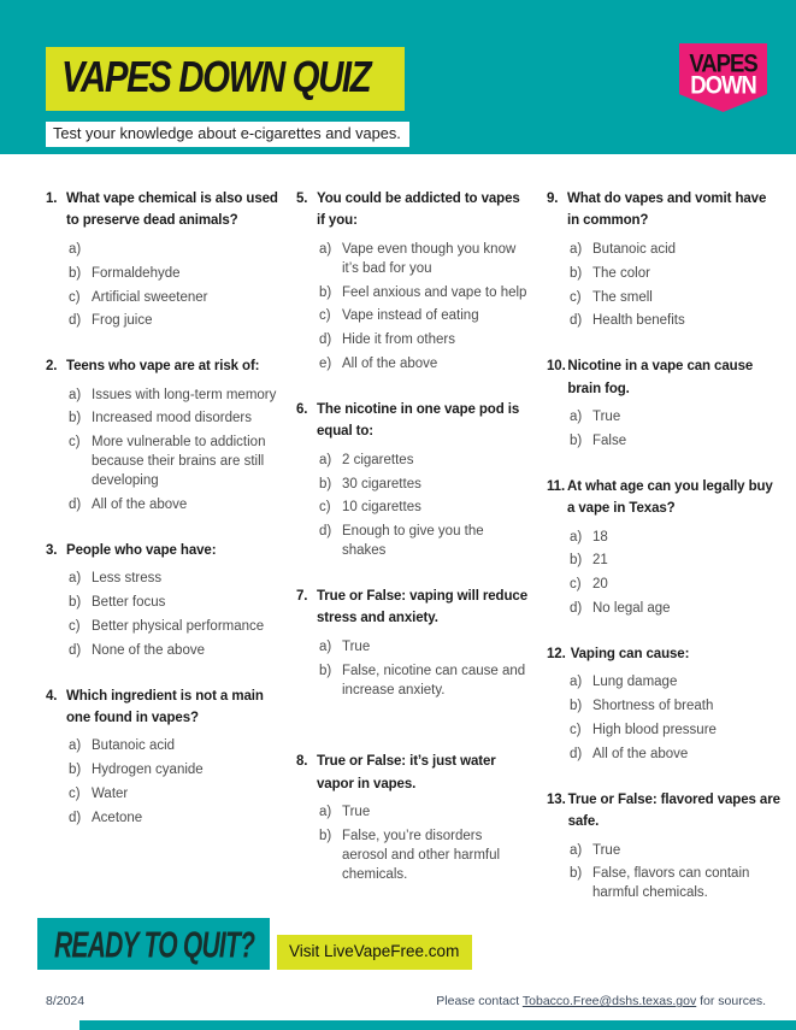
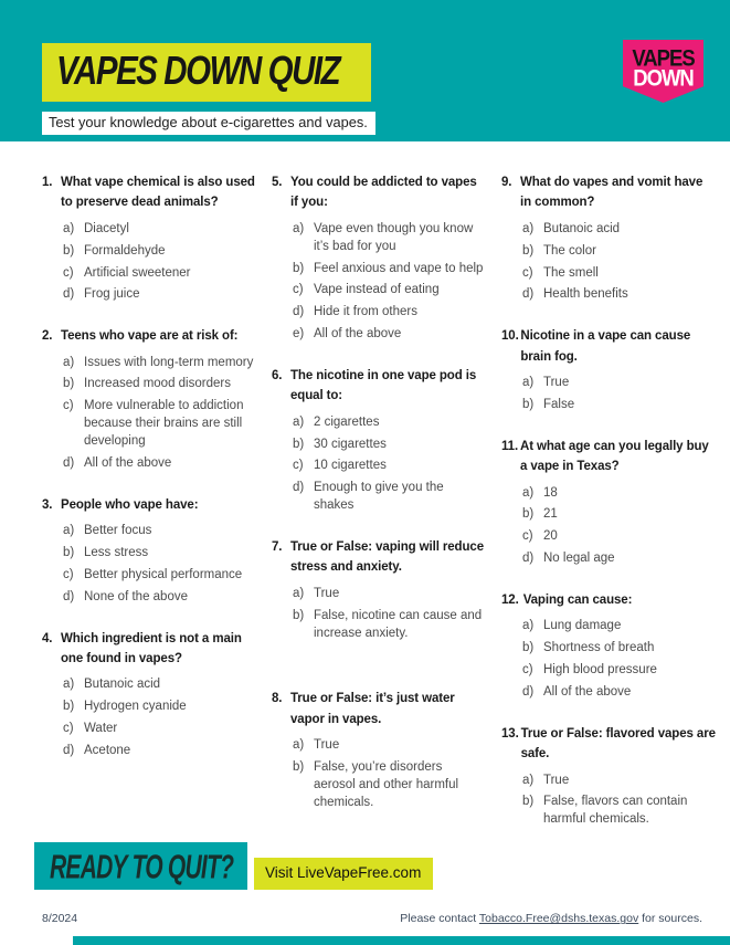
  VAPES DOWN QUIZ
  Test your knowledge about e-cigarettes and vapes.
  VAPES
  DOWN
  1.
  What vape chemical is also used to preserve dead animals?
  a)
+ Diacetyl
  b)
  Formaldehyde
  c)
  Artificial sweetener
  d)
  Frog juice
  2.
  Teens who vape are at risk of:
  a)
  Issues with long-term memory
  b)
  Increased mood disorders
  c)
  More vulnerable to addiction because their brains are still developing
  d)
  All of the above
  3.
  People who vape have:
  a)
- Less stress
+ Better focus
  b)
- Better focus
+ Less stress
  c)
  Better physical performance
  d)
  None of the above
  4.
  Which ingredient is not a main one found in vapes?
  a)
  Butanoic acid
  b)
  Hydrogen cyanide
  c)
  Water
  d)
  Acetone
  5.
  You could be addicted to vapes if you:
  a)
  Vape even though you know it’s bad for you
  b)
  Feel anxious and vape to help
  c)
  Vape instead of eating
  d)
  Hide it from others
  e)
  All of the above
  6.
  The nicotine in one vape pod is equal to:
  a)
  2 cigarettes
  b)
  30 cigarettes
  c)
  10 cigarettes
  d)
  Enough to give you the shakes
  7.
  True or False: vaping will reduce stress and anxiety.
  a)
  True
  b)
  False, nicotine can cause and increase anxiety.
  8.
  True or False: it’s just water vapor in vapes.
  a)
  True
  b)
  False, you’re disorders aerosol and other harmful chemicals.
  9.
  What do vapes and vomit have in common?
  a)
  Butanoic acid
  b)
  The color
  c)
  The smell
  d)
  Health benefits
  10.
  Nicotine in a vape can cause brain fog.
  a)
  True
  b)
  False
  11.
  At what age can you legally buy a vape in Texas?
  a)
  18
  b)
  21
  c)
  20
  d)
  No legal age
  12.
  Vaping can cause:
  a)
  Lung damage
  b)
  Shortness of breath
  c)
  High blood pressure
  d)
  All of the above
  13.
  True or False: flavored vapes are safe.
  a)
  True
  b)
  False, flavors can contain harmful chemicals.
  READY TO QUIT?
  Visit LiveVapeFree.com
  8/2024
  Please contact Tobacco.Free@dshs.texas.gov for sources.
